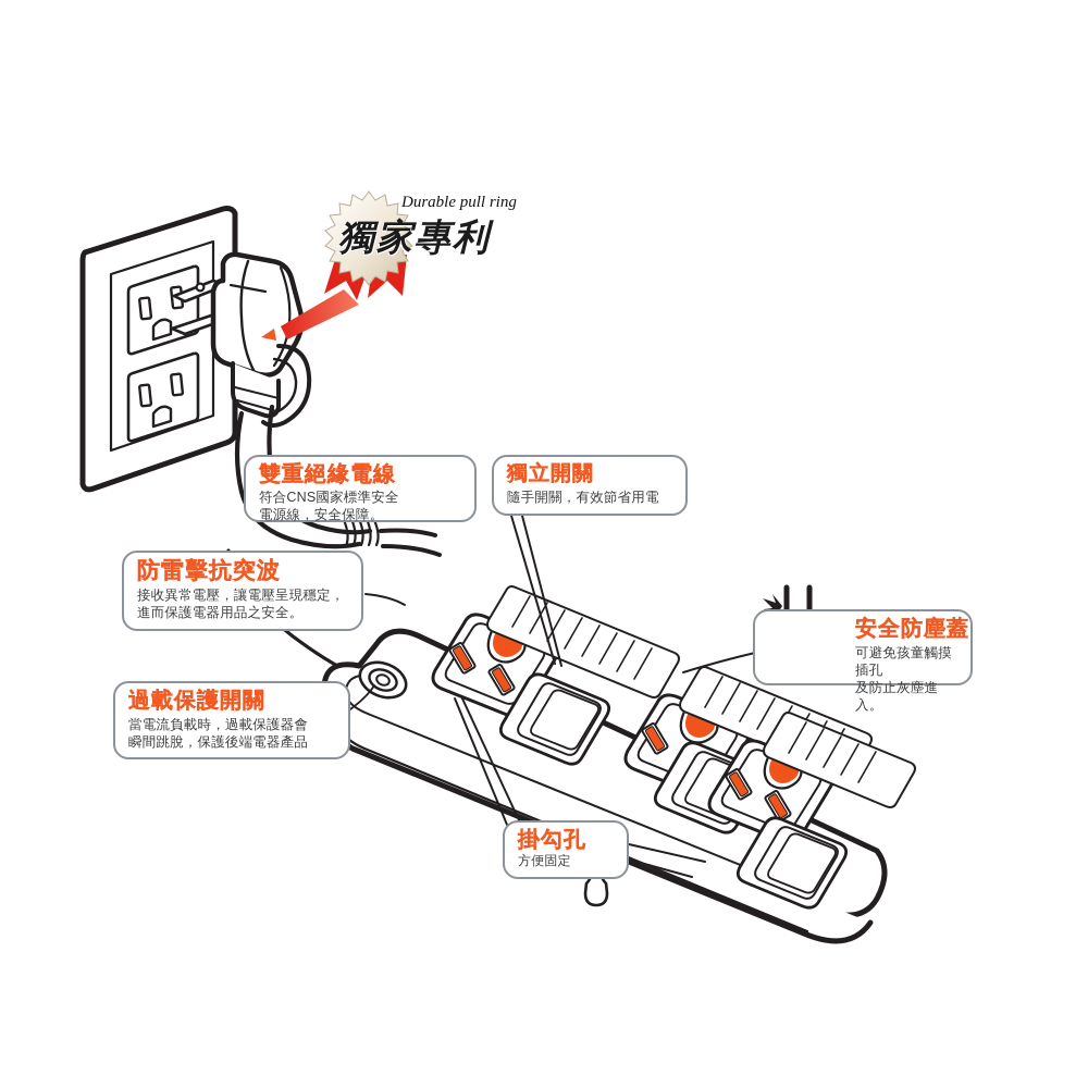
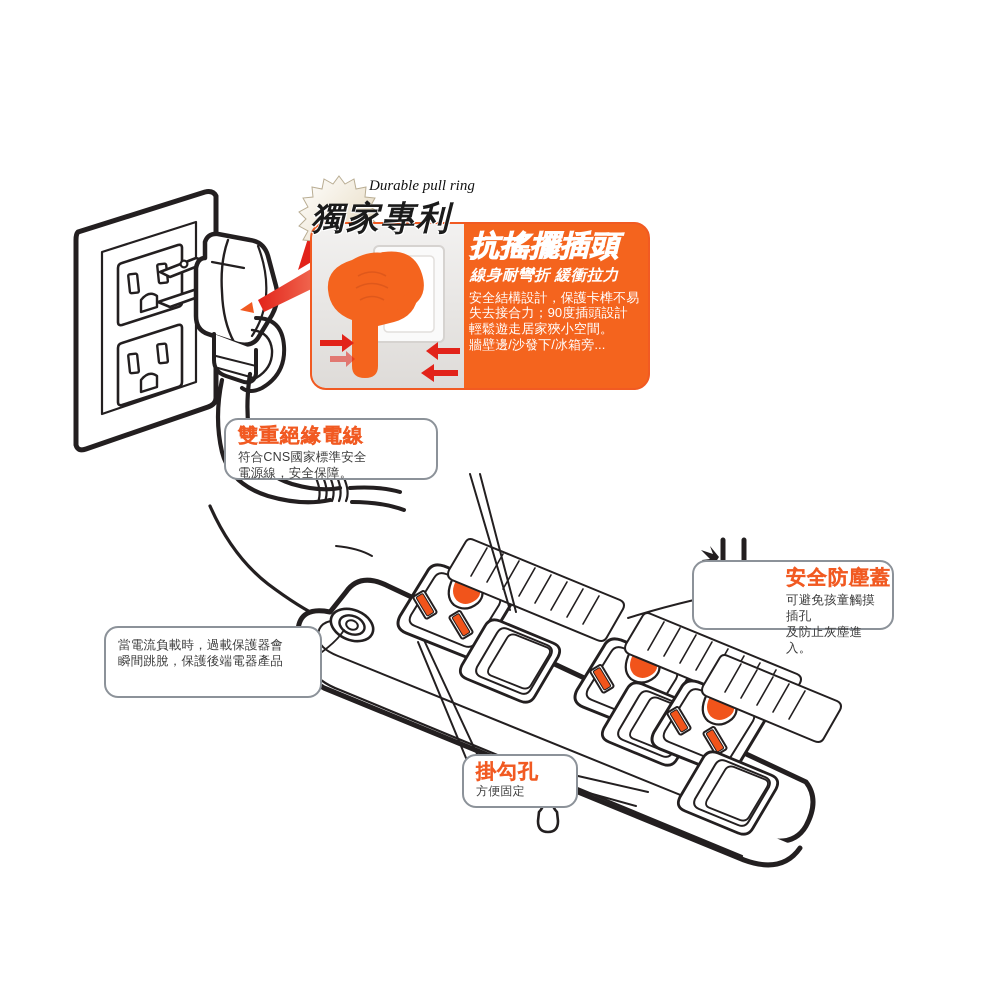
+ 抗搖擺插頭
+ 線身耐彎折 緩衝拉力
+ 安全結構設計，保護卡榫不易
+ 失去接合力；90度插頭設計
+ 輕鬆遊走居家狹小空間。
+ 牆壁邊/沙發下/冰箱旁...
  Durable pull ring
  獨家專利
  雙重絕緣電線
  符合CNS國家標準安全
  電源線，安全保障。
- 獨立開關
- 隨手開關，有效節省用電
- 防雷擊抗突波
- 接收異常電壓，讓電壓呈現穩定，
- 進而保護電器用品之安全。
- 過載保護開關
  當電流負載時，過載保護器會
  瞬間跳脫，保護後端電器產品
  安全防塵蓋
  可避免孩童觸摸插孔
  及防止灰塵進入。
  掛勾孔
  方便固定
